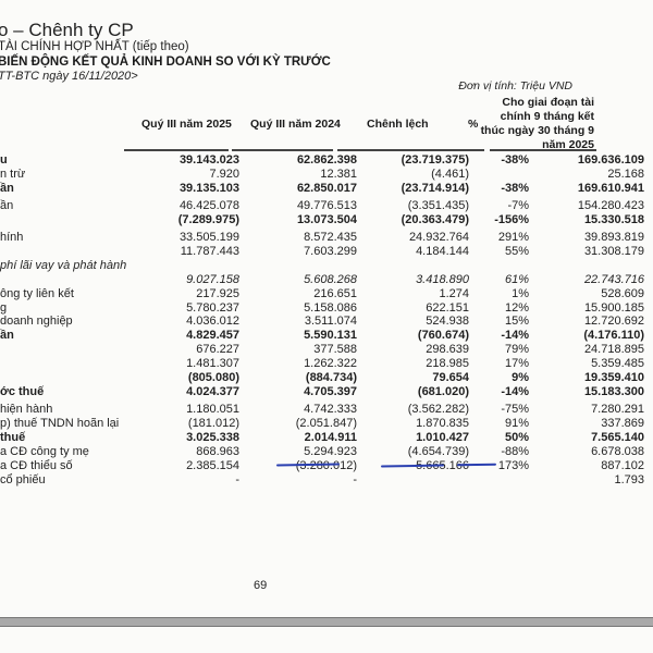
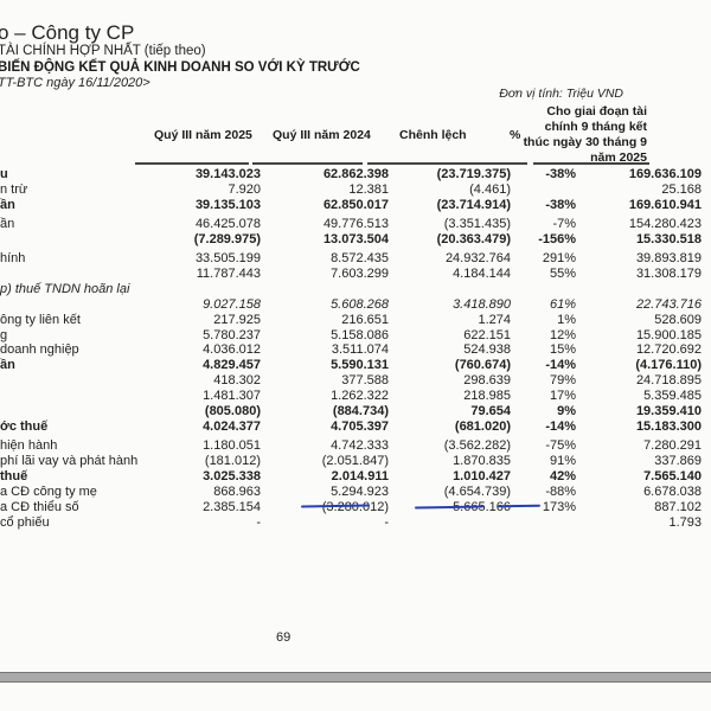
- o – Chênh ty CP
+ o – Công ty CP
  TÀI CHÍNH HỢP NHẤT (tiếp theo)
  BIẾN ĐỘNG KẾT QUẢ KINH DOANH SO VỚI KỲ TRƯỚC
  TT-BTC ngày 16/11/2020>
  Đơn vị tính: Triệu VND
  Quý III năm 2025
  Quý III năm 2024
  Chênh lệch
  %
  Cho giai đoạn tài chính 9 tháng kết thúc ngày 30 tháng 9 năm 2025
  u	39.143.023	62.862.398	(23.719.375)	-38%	169.636.109
  n trừ	7.920	12.381	(4.461)		25.168
  ần	39.135.103	62.850.017	(23.714.914)	-38%	169.610.941
  ần	46.425.078	49.776.513	(3.351.435)	-7%	154.280.423
  	(7.289.975)	13.073.504	(20.363.479)	-156%	15.330.518
  hính	33.505.199	8.572.435	24.932.764	291%	39.893.819
  	11.787.443	7.603.299	4.184.144	55%	31.308.179
- phí lãi vay và phát hành
+ p) thuế TNDN hoãn lại
  	9.027.158	5.608.268	3.418.890	61%	22.743.716
  ông ty liên kết	217.925	216.651	1.274	1%	528.609
  g	5.780.237	5.158.086	622.151	12%	15.900.185
  doanh nghiệp	4.036.012	3.511.074	524.938	15%	12.720.692
  ần	4.829.457	5.590.131	(760.674)	-14%	(4.176.110)
- 	676.227	377.588	298.639	79%	24.718.895
+ 	418.302	377.588	298.639	79%	24.718.895
  	1.481.307	1.262.322	218.985	17%	5.359.485
  	(805.080)	(884.734)	79.654	9%	19.359.410
  ớc thuế	4.024.377	4.705.397	(681.020)	-14%	15.183.300
  hiện hành	1.180.051	4.742.333	(3.562.282)	-75%	7.280.291
- p) thuế TNDN hoãn lại	(181.012)	(2.051.847)	1.870.835	91%	337.869
+ phí lãi vay và phát hành	(181.012)	(2.051.847)	1.870.835	91%	337.869
- thuế	3.025.338	2.014.911	1.010.427	50%	7.565.140
+ thuế	3.025.338	2.014.911	1.010.427	42%	7.565.140
  a CĐ công ty mẹ	868.963	5.294.923	(4.654.739)	-88%	6.678.038
  a CĐ thiểu số	2.385.154	.280.012)	.1	173%	887.102
  cổ phiếu	-	-			1.793
  69
